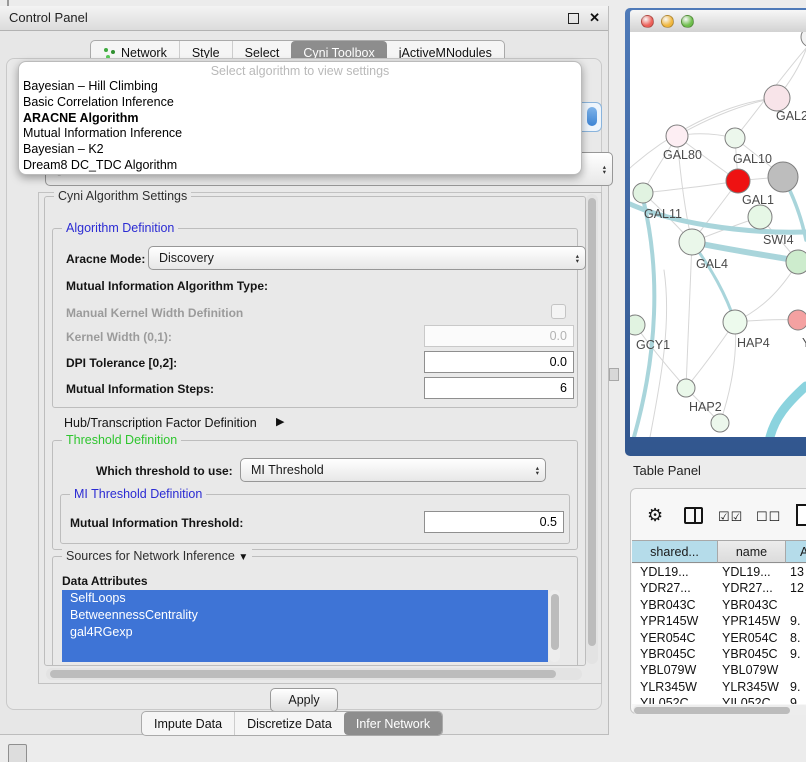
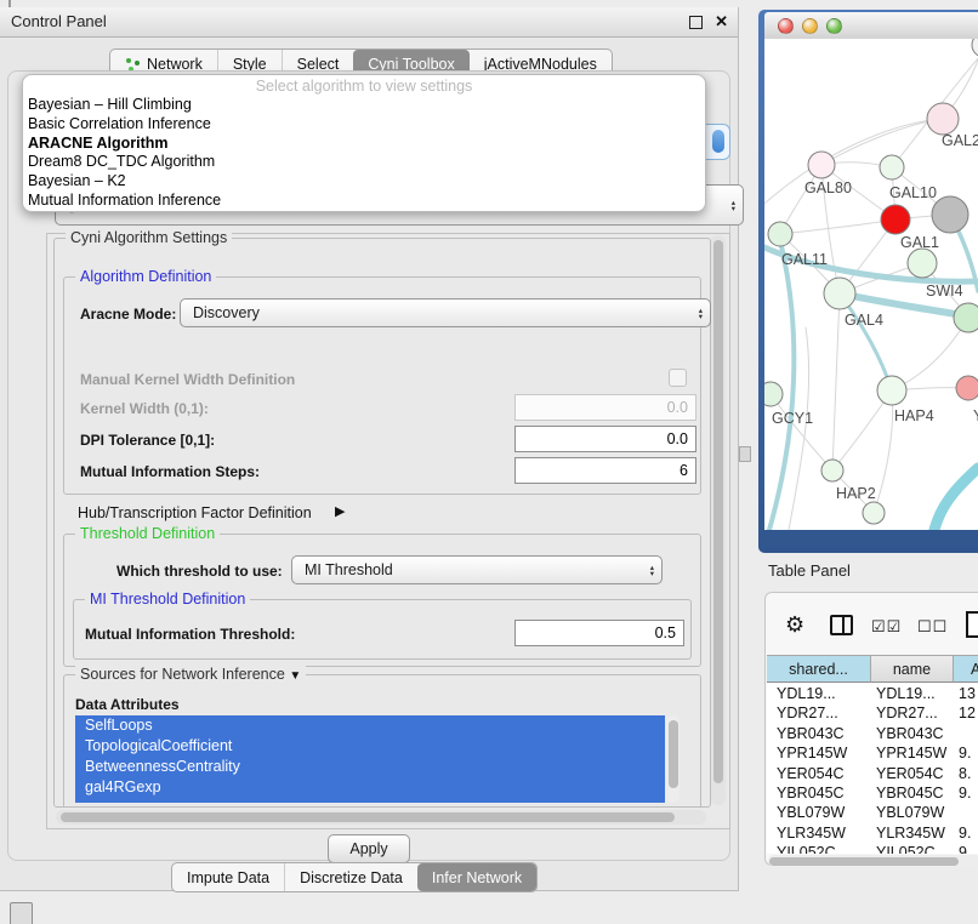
  Control Panel
  ✕
  Network
  Style
  Select
  Cyni Toolbox
  jActiveMNodules
  Select algorithm to view settings
  Bayesian – Hill Climbing
  Basic Correlation Inference
  ARACNE Algorithm
- Mutual Information Inference
+ Dream8 DC_TDC Algorithm
  Bayesian – K2
- Dream8 DC_TDC Algorithm
+ Mutual Information Inference
  Cyni Algorithm Settings
  Algorithm Definition
  Aracne Mode:
  Discovery
- Mutual Information Algorithm Type:
  Manual Kernel Width Definition
  Kernel Width (0,1):
  0.0
- DPI Tolerance [0,2]:
+ DPI Tolerance [0,1]:
  0.0
  Mutual Information Steps:
  6
  Hub/Transcription Factor Definition
  ▶
  Threshold Definition
  Which threshold to use:
  MI Threshold
  MI Threshold Definition
  Mutual Information Threshold:
  0.5
  Sources for Network Inference ▼
  Data Attributes
  SelfLoops
+ TopologicalCoefficient
  BetweennessCentrality
  gal4RGexp
  Apply
  Impute Data
  Discretize Data
  Infer Network
  GAL2
  GAL80
  GAL10
  GAL1
  GAL11
  SWI4
  GAL4
  GCY1
  HAP4
  HAP2
  Table Panel
  ⚙
  ☑☑
  ☐☐
  shared...
  name
  A
  YDL19...
  YDL19...
  13
  YDR27...
  YDR27...
  12
  YBR043C
  YBR043C
  YPR145W
  YPR145W
  9.
  YER054C
  YER054C
  8.
  YBR045C
  YBR045C
  9.
  YBL079W
  YBL079W
  YLR345W
  YLR345W
  9.
  YIL052C
  YIL052C
  9.
